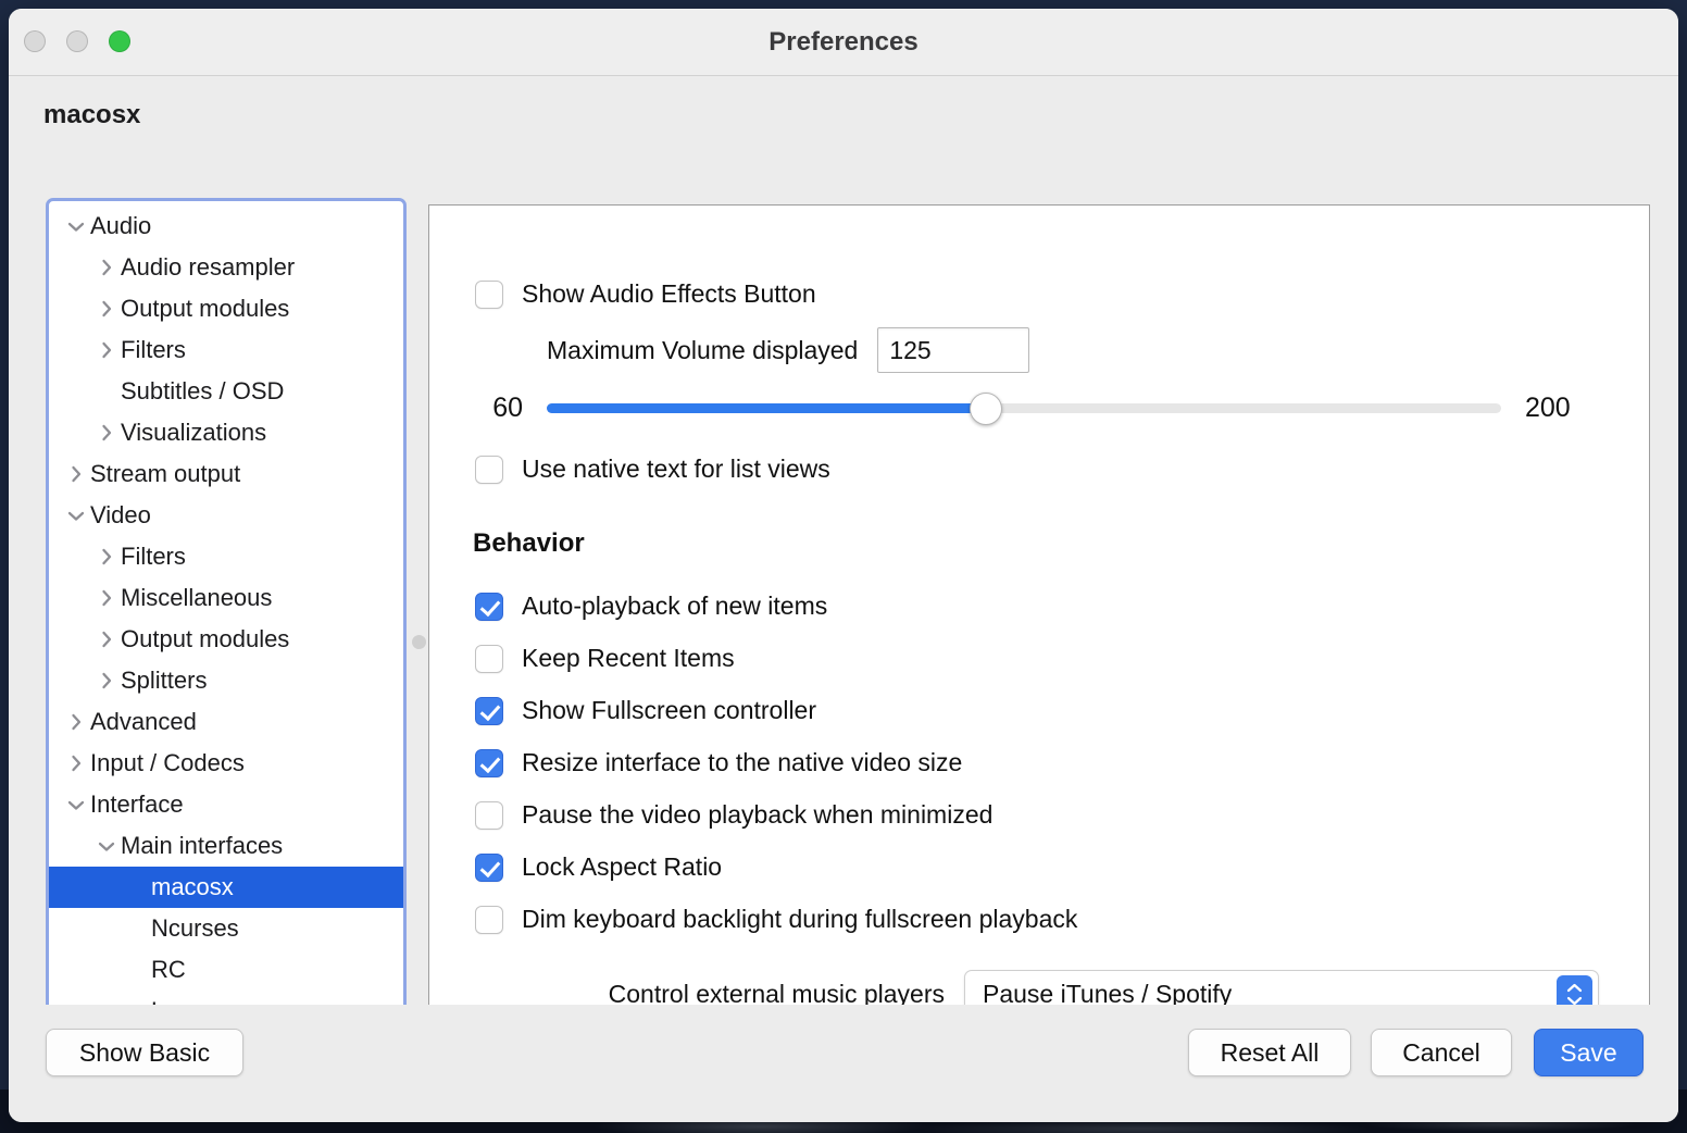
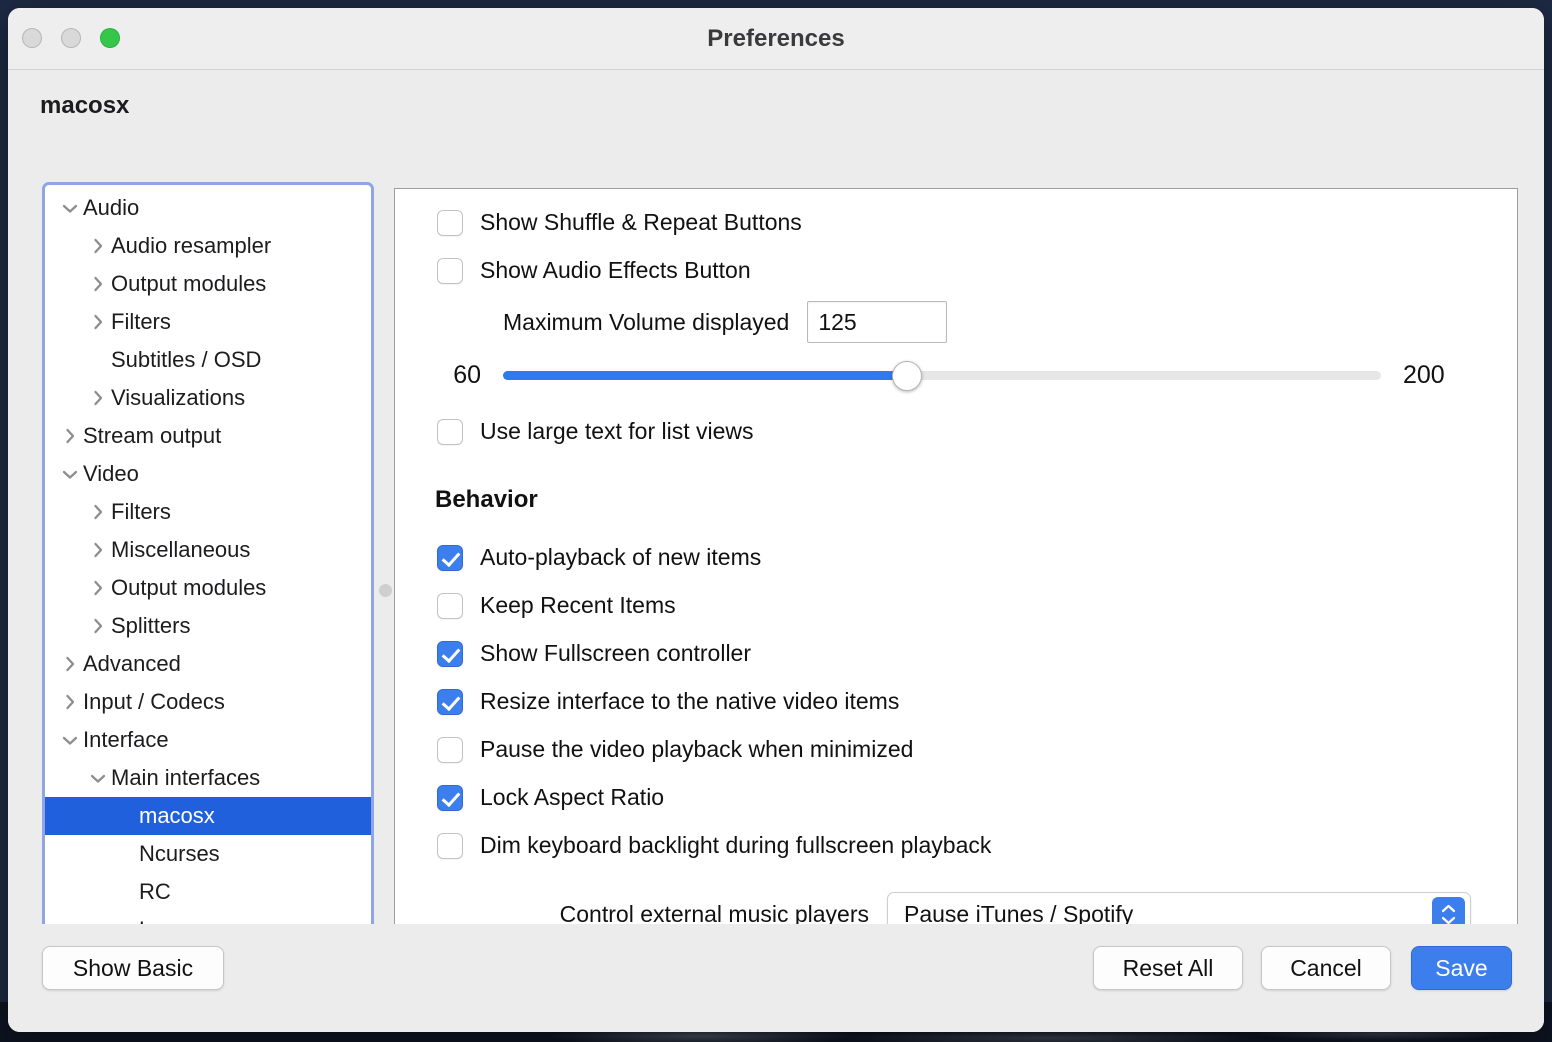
  Preferences
  macosx
  Audio
  Audio resampler
  Output modules
  Filters
  Subtitles / OSD
  Visualizations
  Stream output
  Video
  Filters
  Miscellaneous
  Output modules
  Splitters
  Advanced
  Input / Codecs
  Interface
  Main interfaces
  macosx
  Ncurses
  RC
+ Show Shuffle & Repeat Buttons
  Show Audio Effects Button
  Maximum Volume displayed
  125
  60
  200
- Use native text for list views
+ Use large text for list views
  Behavior
  Auto-playback of new items
  Keep Recent Items
  Show Fullscreen controller
- Resize interface to the native video size
+ Resize interface to the native video items
  Pause the video playback when minimized
  Lock Aspect Ratio
  Dim keyboard backlight during fullscreen playback
  Control external music players
  Pause iTunes / Spotify
  Show Basic
  Reset All
  Cancel
  Save
